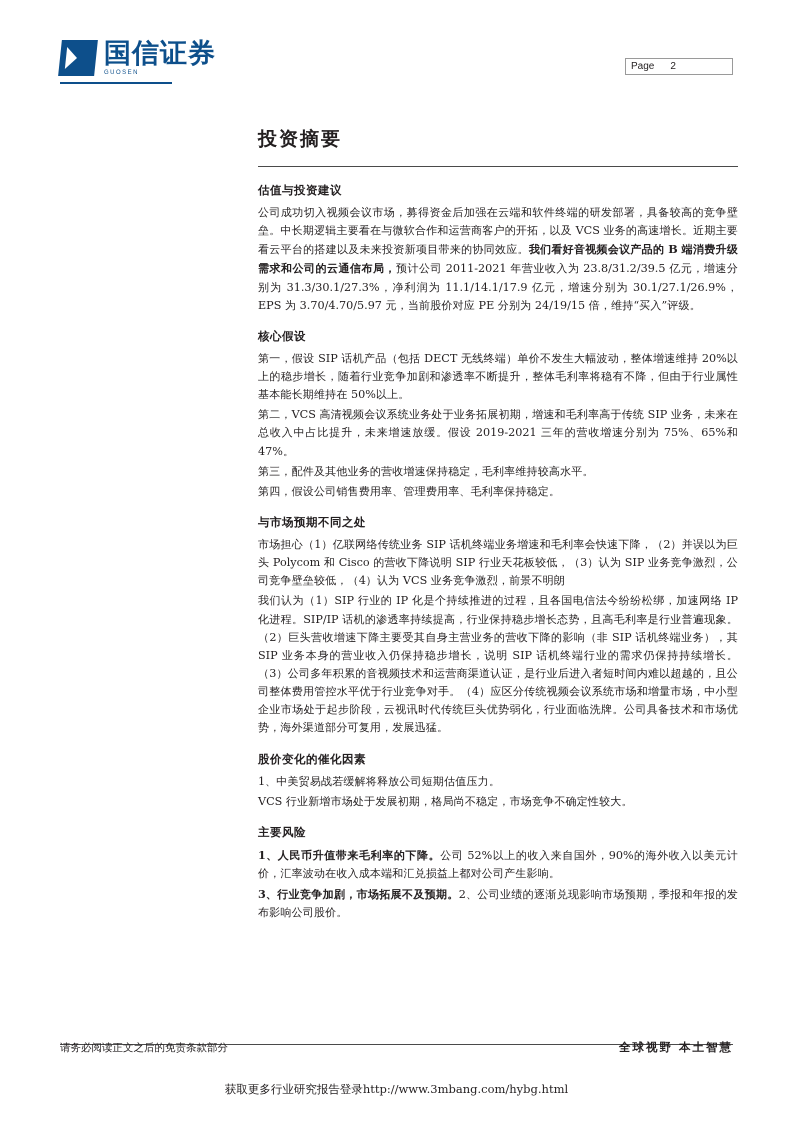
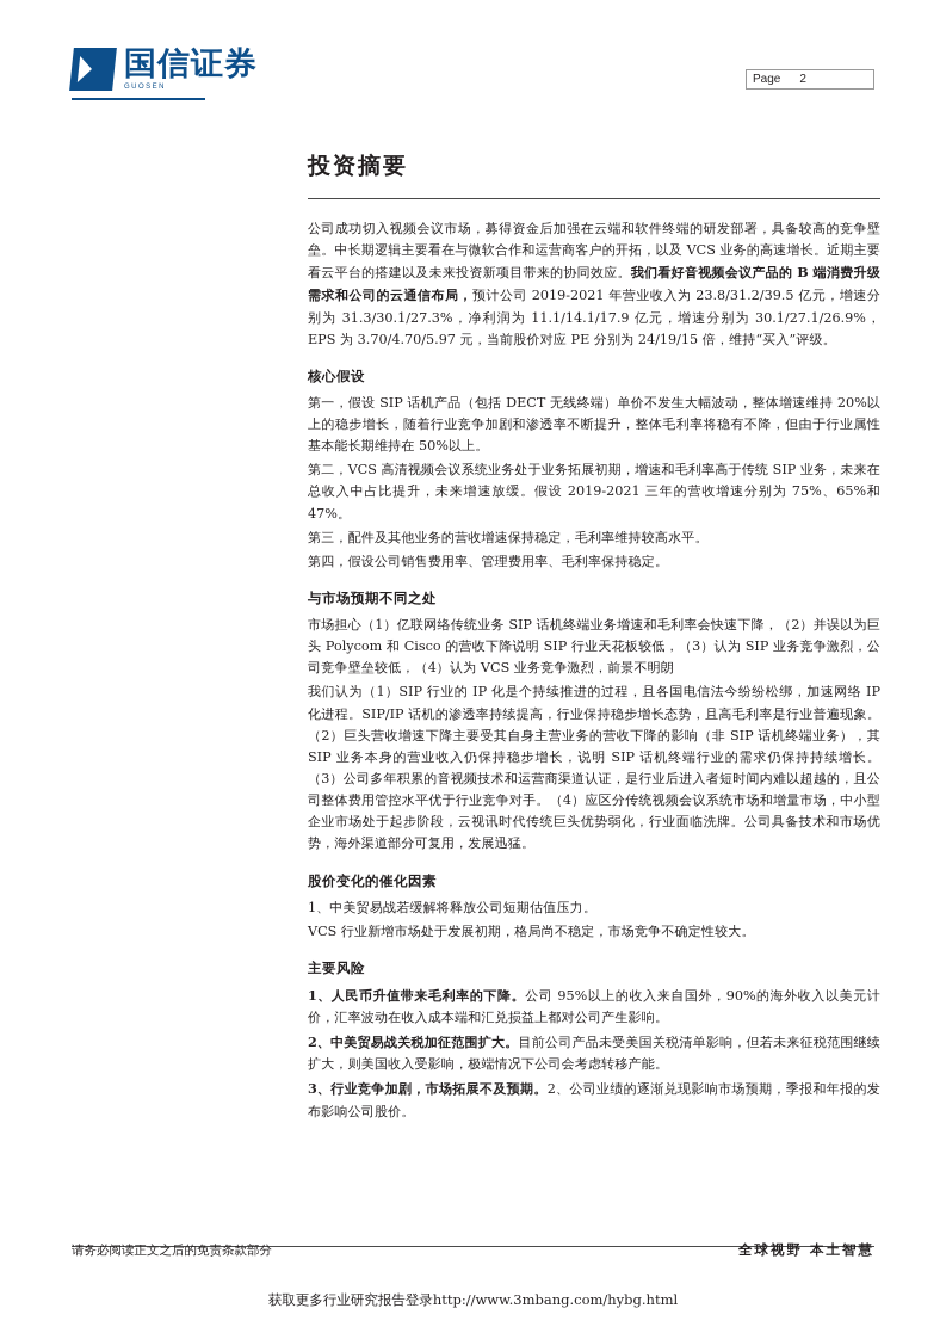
  国信证券
  Page
  2
  投资摘要
- 估值与投资建议
- 公司成功切入视频会议市场，募得资金后加强在云端和软件终端的研发部署，具备较高的竞争壁垒。中长期逻辑主要看在与微软合作和运营商客户的开拓，以及 VCS 业务的高速增长。近期主要看云平台的搭建以及未来投资新项目带来的协同效应。我们看好音视频会议产品的 B 端消费升级需求和公司的云通信布局，预计公司 2011-2021 年营业收入为 23.8/31.2/39.5 亿元，增速分别为 31.3/30.1/27.3%，净利润为 11.1/14.1/17.9 亿元，增速分别为 30.1/27.1/26.9%，EPS 为 3.70/4.70/5.97 元，当前股价对应 PE 分别为 24/19/15 倍，维持“买入”评级。
+ 公司成功切入视频会议市场，募得资金后加强在云端和软件终端的研发部署，具备较高的竞争壁垒。中长期逻辑主要看在与微软合作和运营商客户的开拓，以及 VCS 业务的高速增长。近期主要看云平台的搭建以及未来投资新项目带来的协同效应。我们看好音视频会议产品的 B 端消费升级需求和公司的云通信布局，预计公司 2019-2021 年营业收入为 23.8/31.2/39.5 亿元，增速分别为 31.3/30.1/27.3%，净利润为 11.1/14.1/17.9 亿元，增速分别为 30.1/27.1/26.9%，EPS 为 3.70/4.70/5.97 元，当前股价对应 PE 分别为 24/19/15 倍，维持“买入”评级。
  核心假设
  第一，假设 SIP 话机产品（包括 DECT 无线终端）单价不发生大幅波动，整体增速维持 20%以上的稳步增长，随着行业竞争加剧和渗透率不断提升，整体毛利率将稳有不降，但由于行业属性基本能长期维持在 50%以上。
  第二，VCS 高清视频会议系统业务处于业务拓展初期，增速和毛利率高于传统 SIP 业务，未来在总收入中占比提升，未来增速放缓。假设 2019-2021 三年的营收增速分别为 75%、65%和 47%。
  第三，配件及其他业务的营收增速保持稳定，毛利率维持较高水平。
  第四，假设公司销售费用率、管理费用率、毛利率保持稳定。
  与市场预期不同之处
  市场担心（1）亿联网络传统业务 SIP 话机终端业务增速和毛利率会快速下降，（2）并误以为巨头 Polycom 和 Cisco 的营收下降说明 SIP 行业天花板较低，（3）认为 SIP 业务竞争激烈，公司竞争壁垒较低，（4）认为 VCS 业务竞争激烈，前景不明朗
  我们认为（1）SIP 行业的 IP 化是个持续推进的过程，且各国电信法今纷纷松绑，加速网络 IP 化进程。SIP/IP 话机的渗透率持续提高，行业保持稳步增长态势，且高毛利率是行业普遍现象。（2）巨头营收增速下降主要受其自身主营业务的营收下降的影响（非 SIP 话机终端业务），其 SIP 业务本身的营业收入仍保持稳步增长，说明 SIP 话机终端行业的需求仍保持持续增长。（3）公司多年积累的音视频技术和运营商渠道认证，是行业后进入者短时间内难以超越的，且公司整体费用管控水平优于行业竞争对手。（4）应区分传统视频会议系统市场和增量市场，中小型企业市场处于起步阶段，云视讯时代传统巨头优势弱化，行业面临洗牌。公司具备技术和市场优势，海外渠道部分可复用，发展迅猛。
  股价变化的催化因素
  1、中美贸易战若缓解将释放公司短期估值压力。
  VCS 行业新增市场处于发展初期，格局尚不稳定，市场竞争不确定性较大。
  主要风险
- 1、人民币升值带来毛利率的下降。公司 52%以上的收入来自国外，90%的海外收入以美元计价，汇率波动在收入成本端和汇兑损益上都对公司产生影响。
+ 1、人民币升值带来毛利率的下降。公司 95%以上的收入来自国外，90%的海外收入以美元计价，汇率波动在收入成本端和汇兑损益上都对公司产生影响。
+ 2、中美贸易战关税加征范围扩大。目前公司产品未受美国关税清单影响，但若未来征税范围继续扩大，则美国收入受影响，极端情况下公司会考虑转移产能。
  3、行业竞争加剧，市场拓展不及预期。2、公司业绩的逐渐兑现影响市场预期，季报和年报的发布影响公司股价。
  请务必阅读正文之后的免责条款部分
  全球视野 本土智慧
  获取更多行业研究报告登录http://www.3mbang.com/hybg.html
